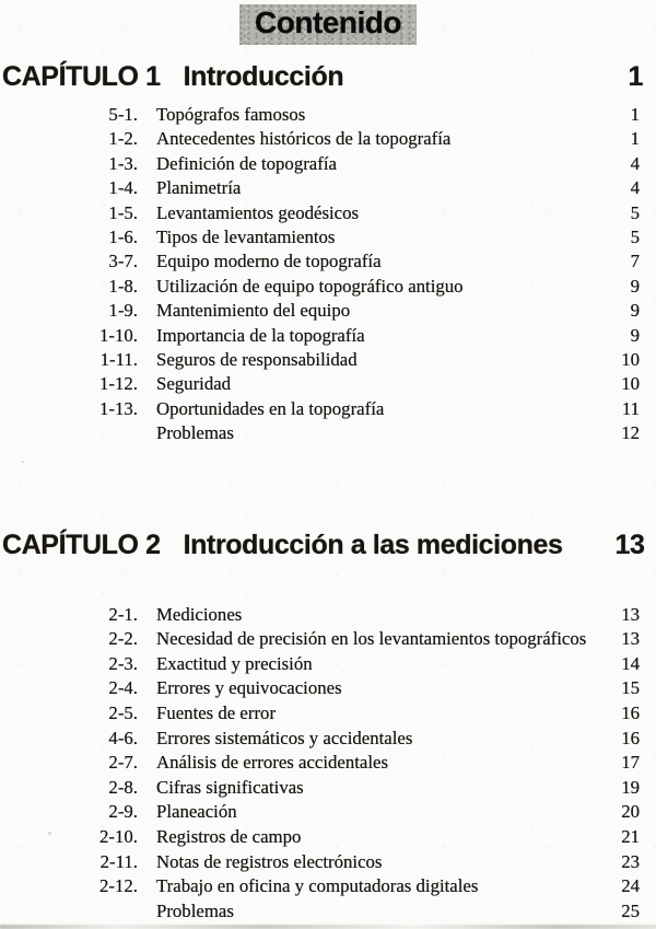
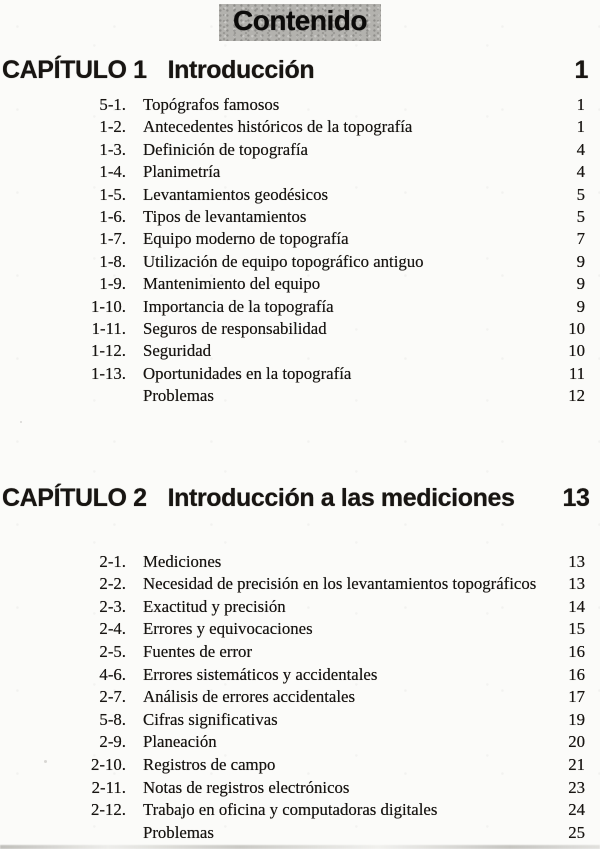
  Contenido
  CAPÍTULO 1
  Introducción
  1
  5-1.
  Topógrafos famosos
  1
  1-2.
  Antecedentes históricos de la topografía
  1
  1-3.
  Definición de topografía
  4
  1-4.
  Planimetría
  4
  1-5.
  Levantamientos geodésicos
  5
  1-6.
  Tipos de levantamientos
  5
- 3-7.
+ 1-7.
  Equipo moderno de topografía
  7
  1-8.
  Utilización de equipo topográfico antiguo
  9
  1-9.
  Mantenimiento del equipo
  9
  1-10.
  Importancia de la topografía
  9
  1-11.
  Seguros de responsabilidad
  10
  1-12.
  Seguridad
  10
  1-13.
  Oportunidades en la topografía
  11
  Problemas
  12
  CAPÍTULO 2
  Introducción a las mediciones
  13
  2-1.
  Mediciones
  13
  2-2.
  Necesidad de precisión en los levantamientos topográficos
  13
  2-3.
  Exactitud y precisión
  14
  2-4.
  Errores y equivocaciones
  15
  2-5.
  Fuentes de error
  16
  4-6.
  Errores sistemáticos y accidentales
  16
  2-7.
  Análisis de errores accidentales
  17
- 2-8.
+ 5-8.
  Cifras significativas
  19
  2-9.
  Planeación
  20
  2-10.
  Registros de campo
  21
  2-11.
  Notas de registros electrónicos
  23
  2-12.
  Trabajo en oficina y computadoras digitales
  24
  Problemas
  25
